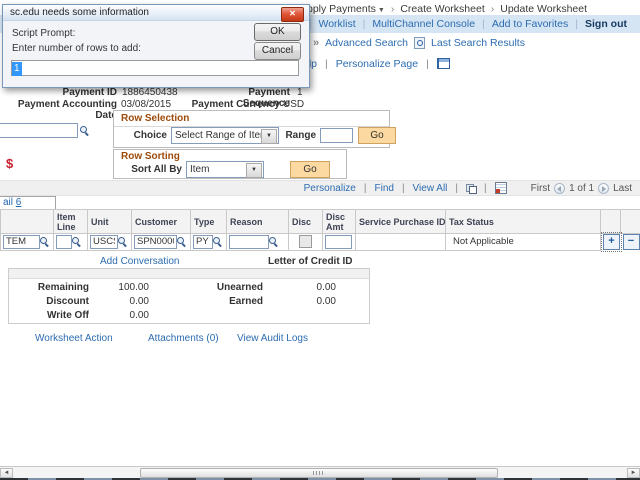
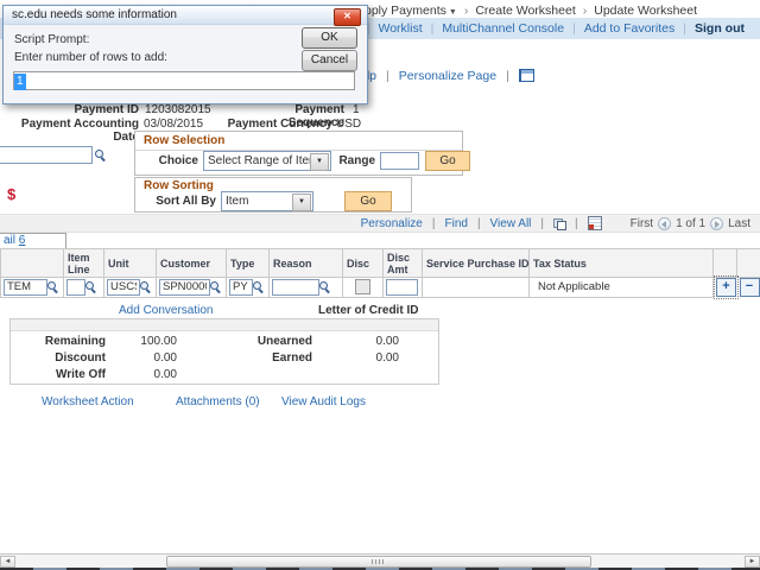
  ply Payments
  ›
  Create Worksheet
  ›
  Update Worksheet
  |
  Worklist
  |
  MultiChannel Console
  |
  Add to Favorites
  |
  Sign out
- »
- Advanced Search
- Last Search Results
  |
  Personalize Page
  |
  Payment ID
- 1886450438
+ 1203082015
  Payment Sequence
  1
  Payment Accounting Dat
  03/08/2015
  Payment Currency
  USD
  $
  Row Selection
  Choice
  Select Range of Ite
  Range
  Go
  Row Sorting
  Sort All By
  Item
  Go
  Personalize
  |
  Find
  |
  View All
  |
  |
  First
  1 of 1
  Last
  ail 6
  	Item Line	Unit	Customer	Type	Reason	Disc	Disc Amt	Service Purchase ID	Tax Status
  TEM		USC	SPN000	PY					Not Applicable	+	−
  Add Conversation
  Letter of Credit ID
  Remaining
  100.00
  Unearned
  0.00
  Discount
  0.00
  Earned
  0.00
  Write Off
  0.00
  Worksheet Action
  Attachments (0)
  View Audit Logs
  sc.edu needs some information
  ✕
  Script Prompt:
  Enter number of rows to add:
  1
  OK
  Cancel
